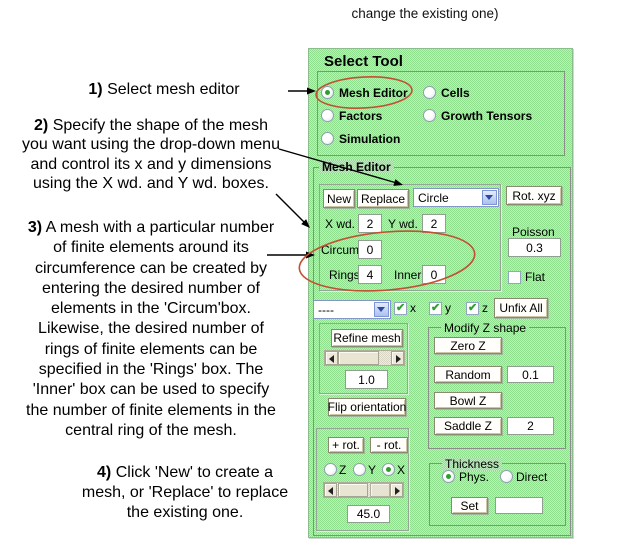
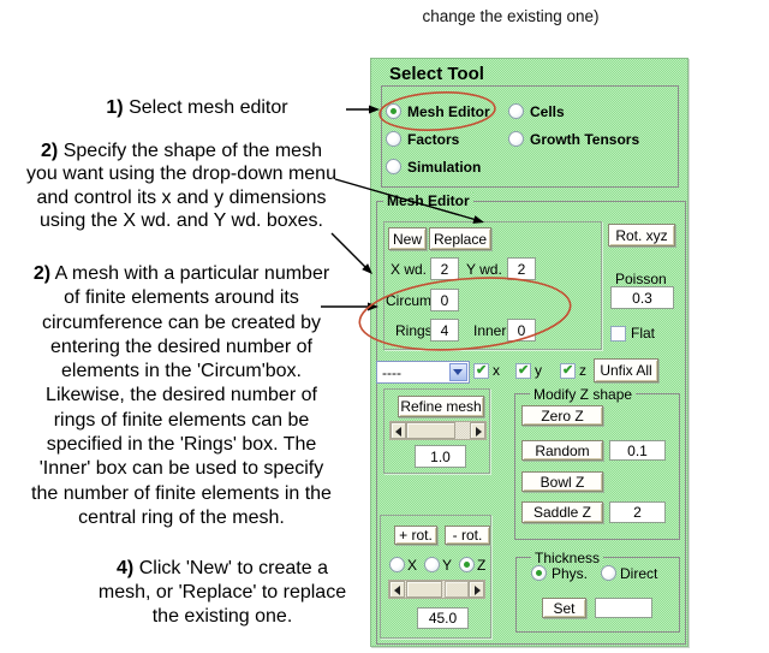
  change the existing one)
  1) Select mesh editor
  2) Specify the shape of the mesh
  you want using the drop-down menu
  and control its x and y dimensions
  using the X wd. and Y wd. boxes.
- 3) A mesh with a particular number
+ 2) A mesh with a particular number
  of finite elements around its
  circumference can be created by
  entering the desired number of
  elements in the 'Circum'box.
  Likewise, the desired number of
  rings of finite elements can be
  specified in the 'Rings' box. The
  'Inner' box can be used to specify
  the number of finite elements in the
  central ring of the mesh.
  4) Click 'New' to create a
  mesh, or 'Replace' to replace
  the existing one.
  Select Tool
  Mesh Editor
  Cells
  Factors
  Growth Tensors
  Simulation
  Meh Editor
  New
  Replace
- Circle
  Rot. xyz
  X wd.
  2
  Y wd.
  2
  Circum
  0
  Rings
  4
  Inner
  0
  Poisson
  0.3
  Flat
  ----
  x
  y
  z
  Unfix All
  Refine mesh
  1.0
- Flip orientation
  + rot.
  - rot.
- Z
+ X
  Y
- X
+ Z
  45.0
  Modify Z shape
  Zero Z
  Random
  0.1
  Bowl Z
  Saddle Z
  2
  Thickness
  Phys.
  Direct
  Set
